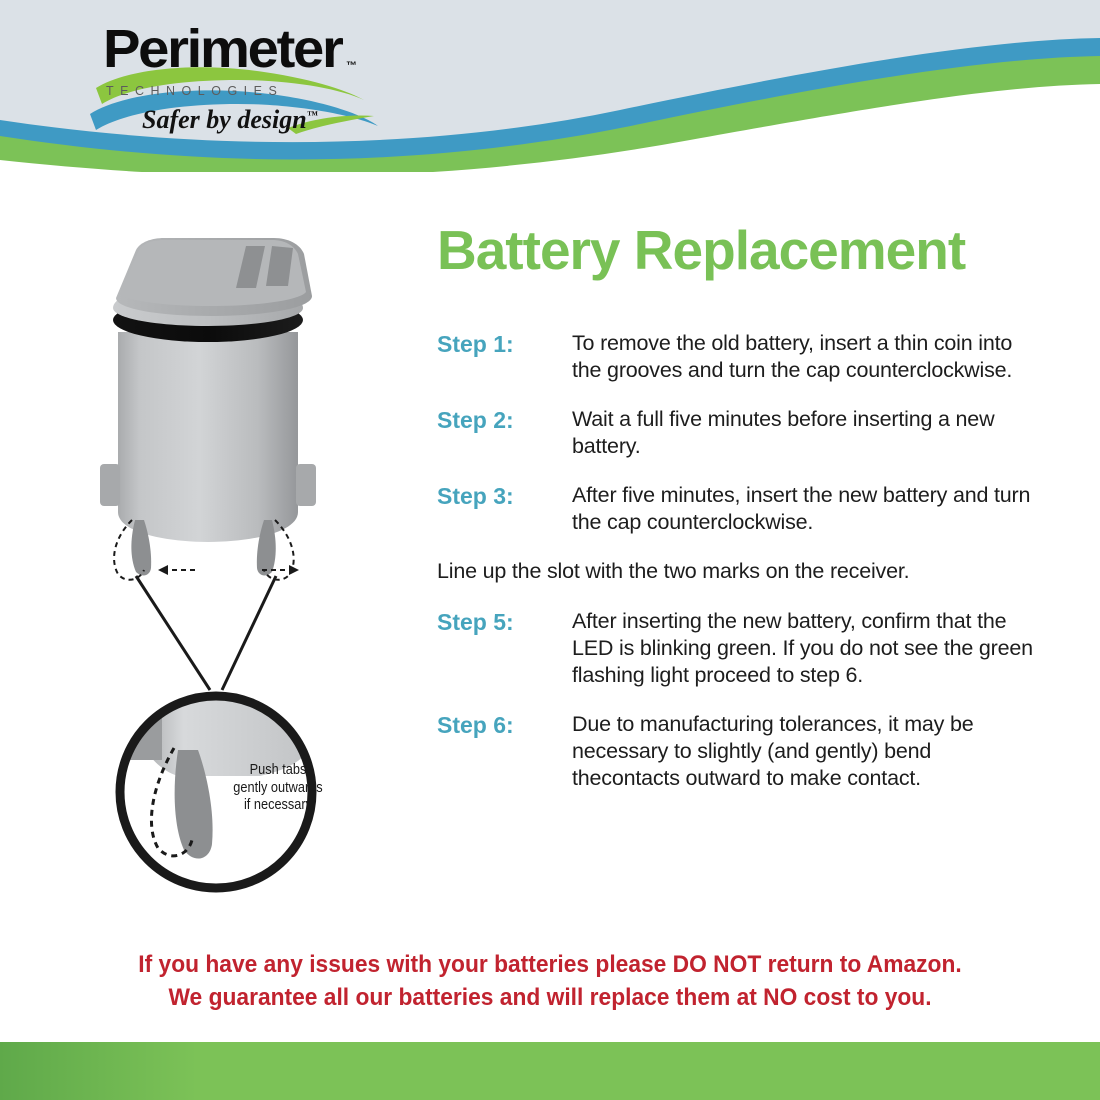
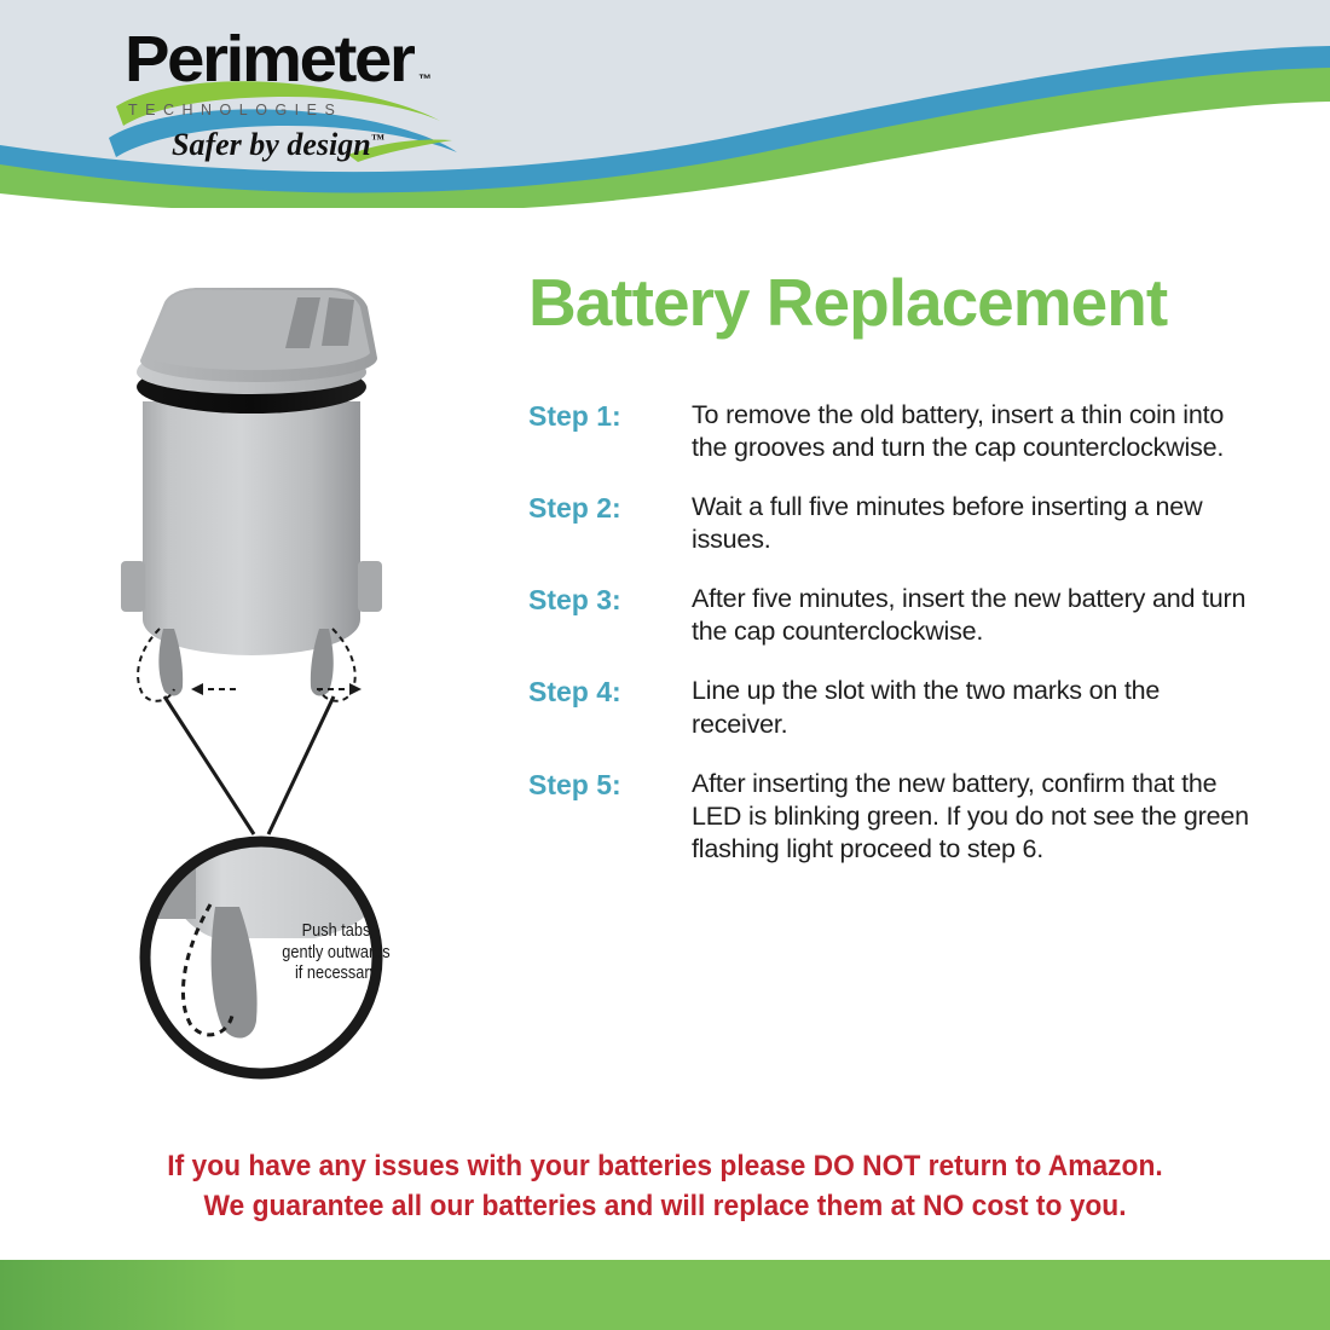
  Perimeter
  ™
  TECHNOLOGIES
  Safer by design™
  Battery Replacement
  Step 1:
  To remove the old battery, insert a thin coin into the grooves and turn the cap counterclockwise.
  Step 2:
- Wait a full five minutes before inserting a new battery.
+ Wait a full five minutes before inserting a new issues.
  Step 3:
  After five minutes, insert the new battery and turn the cap counterclockwise.
+ Step 4:
  Line up the slot with the two marks on the receiver.
  Step 5:
  After inserting the new battery, confirm that the LED is blinking green. If you do not see the green flashing light proceed to step 6.
- Step 6:
- Due to manufacturing tolerances, it may be necessary to slightly (and gently) bend thecontacts outward to make contact.
  Push tabs
  gently outwards
  if necessary
  If you have any issues with your batteries please DO NOT return to Amazon.
  We guarantee all our batteries and will replace them at NO cost to you.
